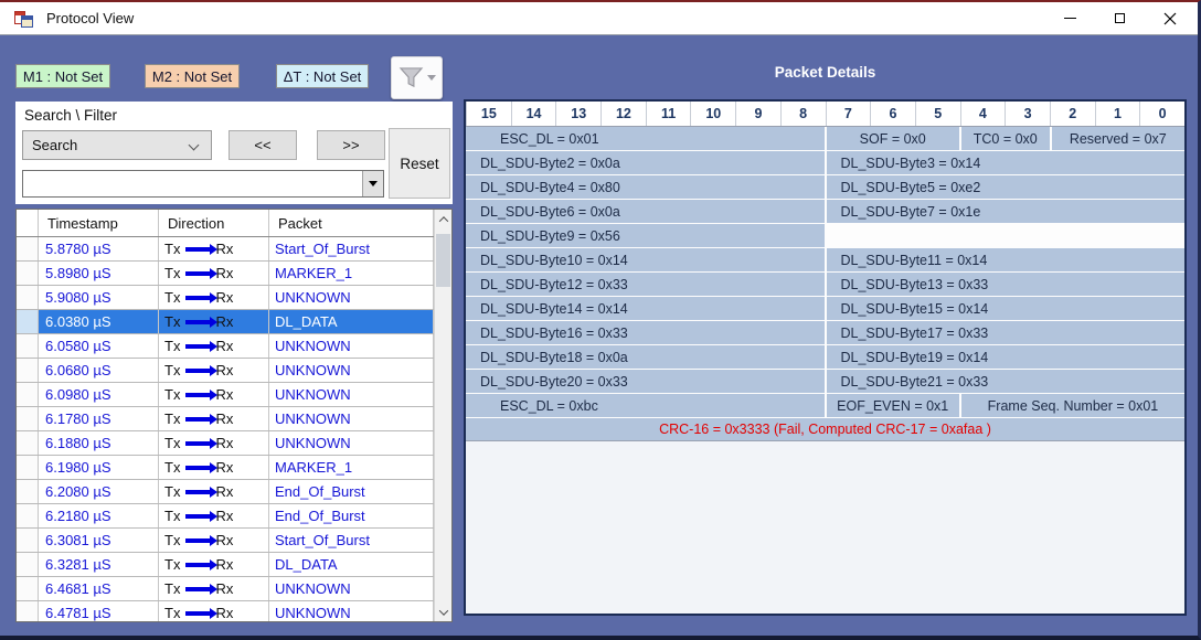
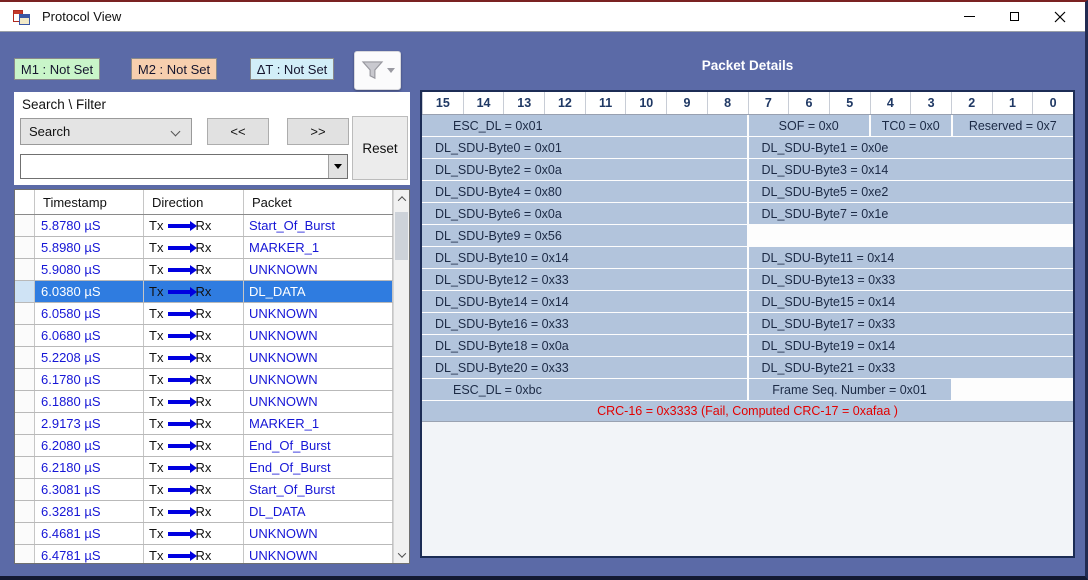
  Protocol View
  M1 : Not Set
  M2 : Not Set
  ΔT : Not Set
  Search \ Filter
  Search
  <<
  >>
  Reset
  Timestamp
  Direction
  Packet
  5.8780 µS
  Tx
  Rx
  Start_Of_Burst
  5.8980 µS
  Tx
  Rx
  MARKER_1
  5.9080 µS
  Tx
  Rx
  UNKNOWN
  6.0380 µS
  Tx
  Rx
  DL_DATA
  6.0580 µS
  Tx
  Rx
  UNKNOWN
  6.0680 µS
  Tx
  Rx
  UNKNOWN
- 6.0980 µS
+ 5.2208 µS
  Tx
  Rx
  UNKNOWN
  6.1780 µS
  Tx
  Rx
  UNKNOWN
  6.1880 µS
  Tx
  Rx
  UNKNOWN
- 6.1980 µS
+ 2.9173 µS
  Tx
  Rx
  MARKER_1
  6.2080 µS
  Tx
  Rx
  End_Of_Burst
  6.2180 µS
  Tx
  Rx
  End_Of_Burst
  6.3081 µS
  Tx
  Rx
  Start_Of_Burst
  6.3281 µS
  Tx
  Rx
  DL_DATA
  6.4681 µS
  Tx
  Rx
  UNKNOWN
  6.4781 µS
  Tx
  Rx
  UNKNOWN
  Packet Details
  15
  14
  13
  12
  11
  10
  9
  8
  7
  6
  5
  4
  3
  2
  1
  0
  ESC_DL = 0x01
  SOF = 0x0
  TC0 = 0x0
  Reserved = 0x7
+ DL_SDU-Byte0 = 0x01
+ DL_SDU-Byte1 = 0x0e
  DL_SDU-Byte2 = 0x0a
  DL_SDU-Byte3 = 0x14
  DL_SDU-Byte4 = 0x80
  DL_SDU-Byte5 = 0xe2
  DL_SDU-Byte6 = 0x0a
  DL_SDU-Byte7 = 0x1e
  DL_SDU-Byte9 = 0x56
  DL_SDU-Byte10 = 0x14
  DL_SDU-Byte11 = 0x14
  DL_SDU-Byte12 = 0x33
  DL_SDU-Byte13 = 0x33
  DL_SDU-Byte14 = 0x14
  DL_SDU-Byte15 = 0x14
  DL_SDU-Byte16 = 0x33
  DL_SDU-Byte17 = 0x33
  DL_SDU-Byte18 = 0x0a
  DL_SDU-Byte19 = 0x14
  DL_SDU-Byte20 = 0x33
  DL_SDU-Byte21 = 0x33
  ESC_DL = 0xbc
- EOF_EVEN = 0x1
  Frame Seq. Number = 0x01
  CRC-16 = 0x3333 (Fail, Computed CRC-17 = 0xafaa )
